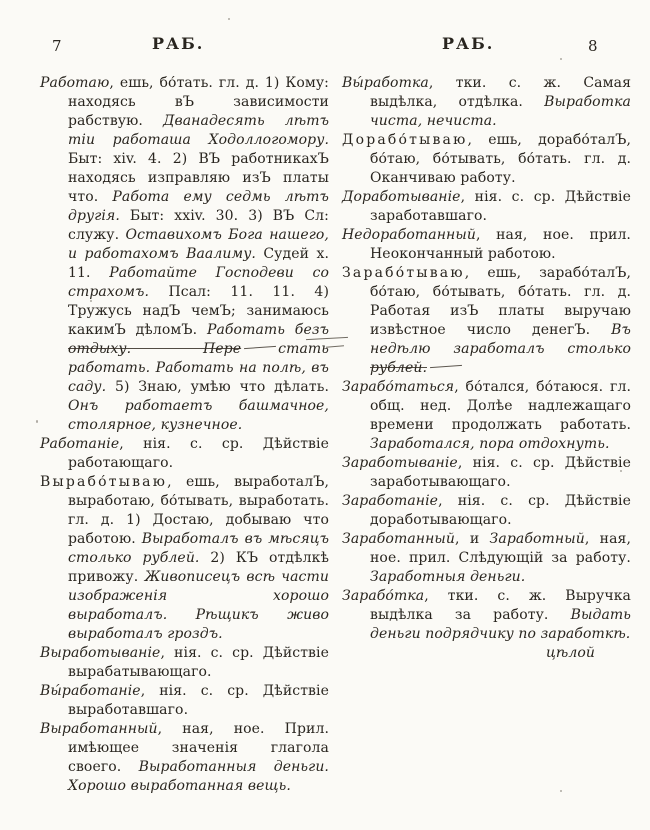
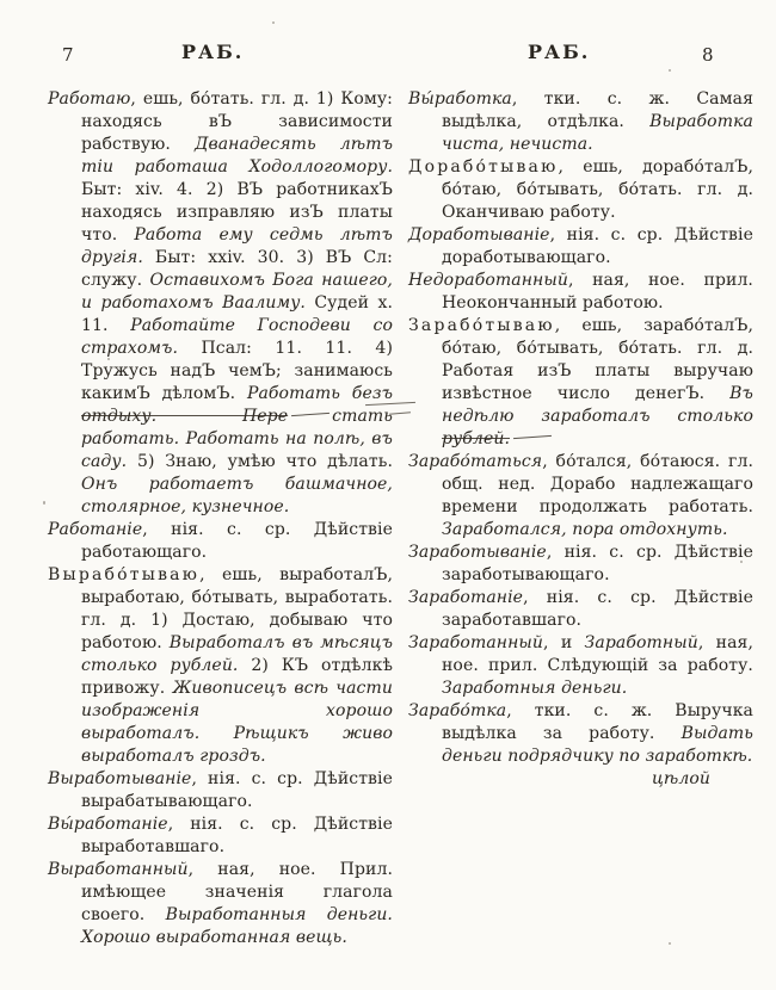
  7
  РАБ.
  РАБ.
  8
  Работаю, ешь, бо́тать. гл. д. 1) Кому: находясь вЪ зависимости рабствую. Дванадесять лѣтъ тіи работаша Ходоллогомору. Быт: xiv. 4. 2) ВЪ работникахЪ находясь изправляю изЪ платы что. Работа ему седмь лѣтъ другія. Быт: xxiv. 30. 3) ВЪ Сл: служу. Оставихомъ Бога нашего, и работахомъ Ваалиму. Судей x. 11. Работайте Господеви со страхомъ. Псал: 11. 11. 4) Тружусь надЪ чемЪ; занимаюсь какимЪ дѣломЪ. Работать безъ отдыху. Пере стать работать. Работать на полѣ, въ саду. 5) Знаю, умѣю что дѣлать. Онъ работаетъ башмачное, столярное, кузнечное.
  Работаніе, нія. с. ср. Дѣйствіе работающаго.
  Вырабо́тываю, ешь, выработалЪ, выработаю, бо́тывать, выработать. гл. д. 1) Достаю, добываю что работою. Выработалъ въ мѣсяцъ столько рублей. 2) КЪ отдѣлкѣ привожу. Живописецъ всѣ части изображенія хорошо выработалъ. Рѣщикъ живо выработалъ гроздъ.
  Выработываніе, нія. с. ср. Дѣйствіе вырабатывающаго.
  Вы́работаніе, нія. с. ср. Дѣйствіе выработавшаго.
  Выработанный, ная, ное. Прил. имѣющее значенія глагола своего. Выработанныя деньги. Хорошо выработанная вещь.
  Вы́работка, тки. с. ж. Самая выдѣлка, отдѣлка. Выработка чиста, нечиста.
  Дорабо́тываю, ешь, дорабо́талЪ, бо́таю, бо́тывать, бо́тать. гл. д. Оканчиваю работу.
- Доработываніе, нія. с. ср. Дѣйствіе заработавшаго.
+ Доработываніе, нія. с. ср. Дѣйствіе доработывающаго.
  Недоработанный, ная, ное. прил. Неокончанный работою.
  Зарабо́тываю, ешь, зарабо́талЪ, бо́таю, бо́тывать, бо́тать. гл. д. Работая изЪ платы выручаю извѣстное число денегЪ. Въ недѣлю заработалъ столько рублей.
- Зарабо́таться, бо́тался, бо́таюся. гл. общ. нед. Долѣе надлежащаго времени продолжать работать. Заработался, пора отдохнуть.
+ Зарабо́таться, бо́тался, бо́таюся. гл. общ. нед. Дорабо надлежащаго времени продолжать работать. Заработался, пора отдохнуть.
  Заработываніе, нія. с. ср. Дѣйствіе заработывающаго.
- Заработаніе, нія. с. ср. Дѣйствіе доработывающаго.
+ Заработаніе, нія. с. ср. Дѣйствіе заработавшаго.
  Заработанный, и Заработный, ная, ное. прил. Слѣдующій за работу. Заработныя деньги.
  Зарабо́тка, тки. с. ж. Выручка выдѣлка за работу. Выдать деньги подрядчику по заработкѣ.
  цѣлой
